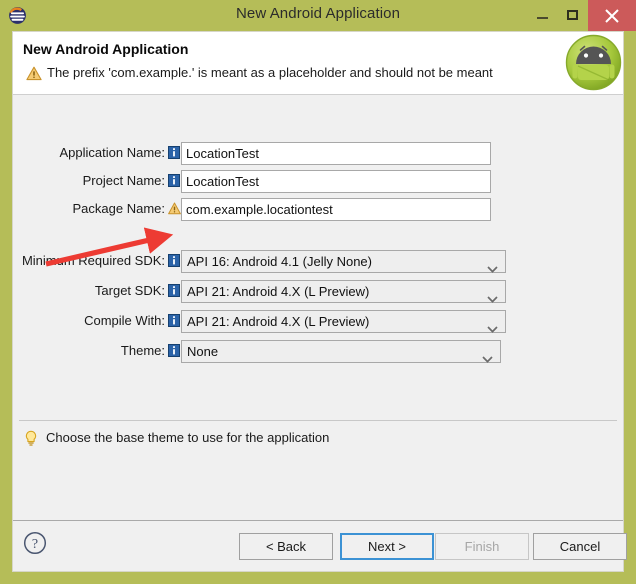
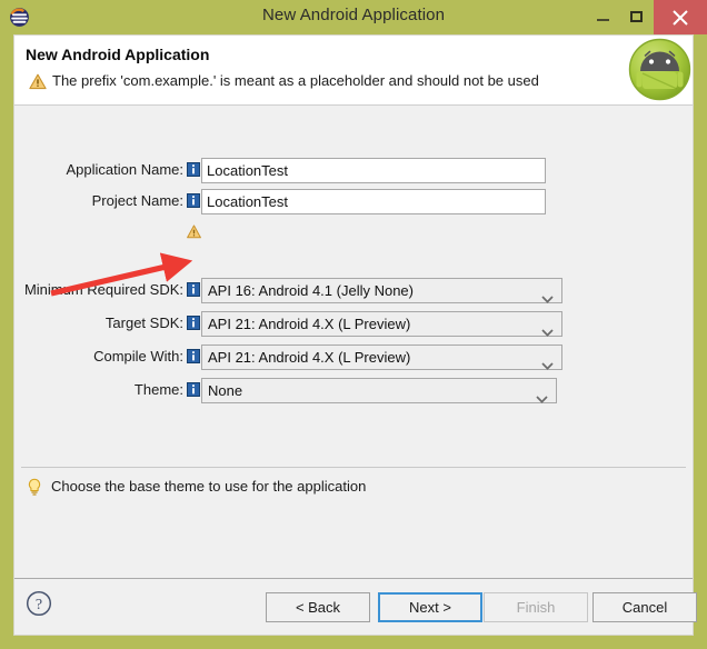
  New Android Application
  New Android Application
- The prefix 'com.example.' is meant as a placeholder and should not be meant
+ The prefix 'com.example.' is meant as a placeholder and should not be used
  Application Name:
  LocationTest
  Project Name:
  LocationTest
- Package Name:
- com.example.locationtest
  Mini Required SDK:
  API 16: Android 4.1 (Jelly None)
  Target SDK:
  API 21: Android 4.X (L Preview)
  Compile With:
  API 21: Android 4.X (L Preview)
  Theme:
  None
  Choose the base theme to use for the application
  ?
  < Back
  Next >
  Finish
  Cancel
